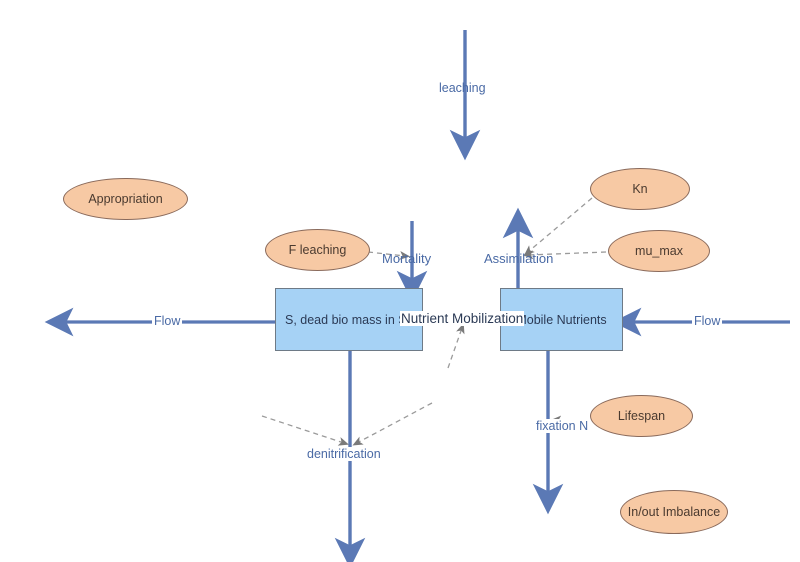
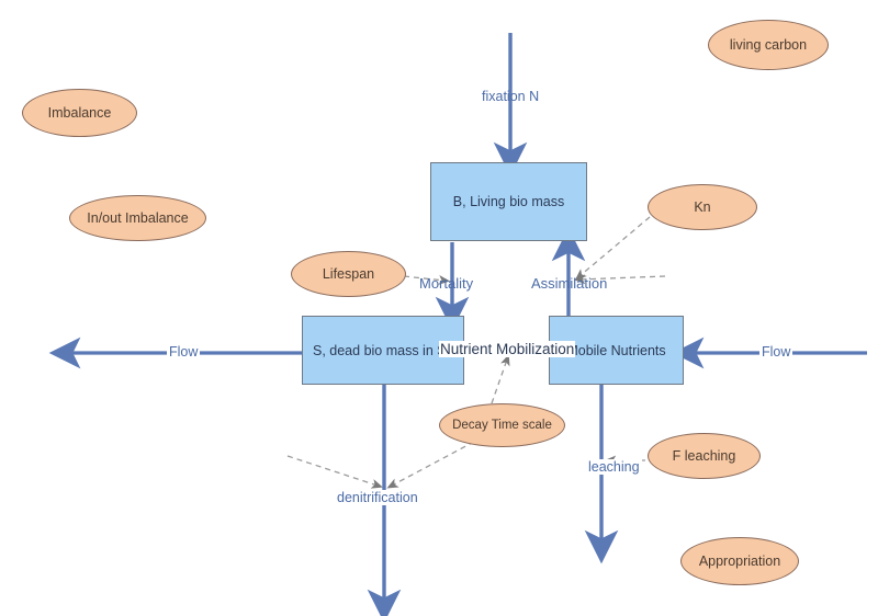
+ B, Living bio mass
  S, dead bio mass in
  obile Nutrients
+ Imbalance
- Appropriation
+ In/out Imbalance
- F leaching
+ Lifespan
+ Decay Time scale
+ living carbon
  Kn
- mu_max
- Lifespan
+ F leaching
- In/out Imbalance
+ Appropriation
- leaching
+ fixation N
  Flow
  Flow
- fixation N
+ leaching
  denitrification
  Mortality
  Assimilation
  Nutrient Mobilization
